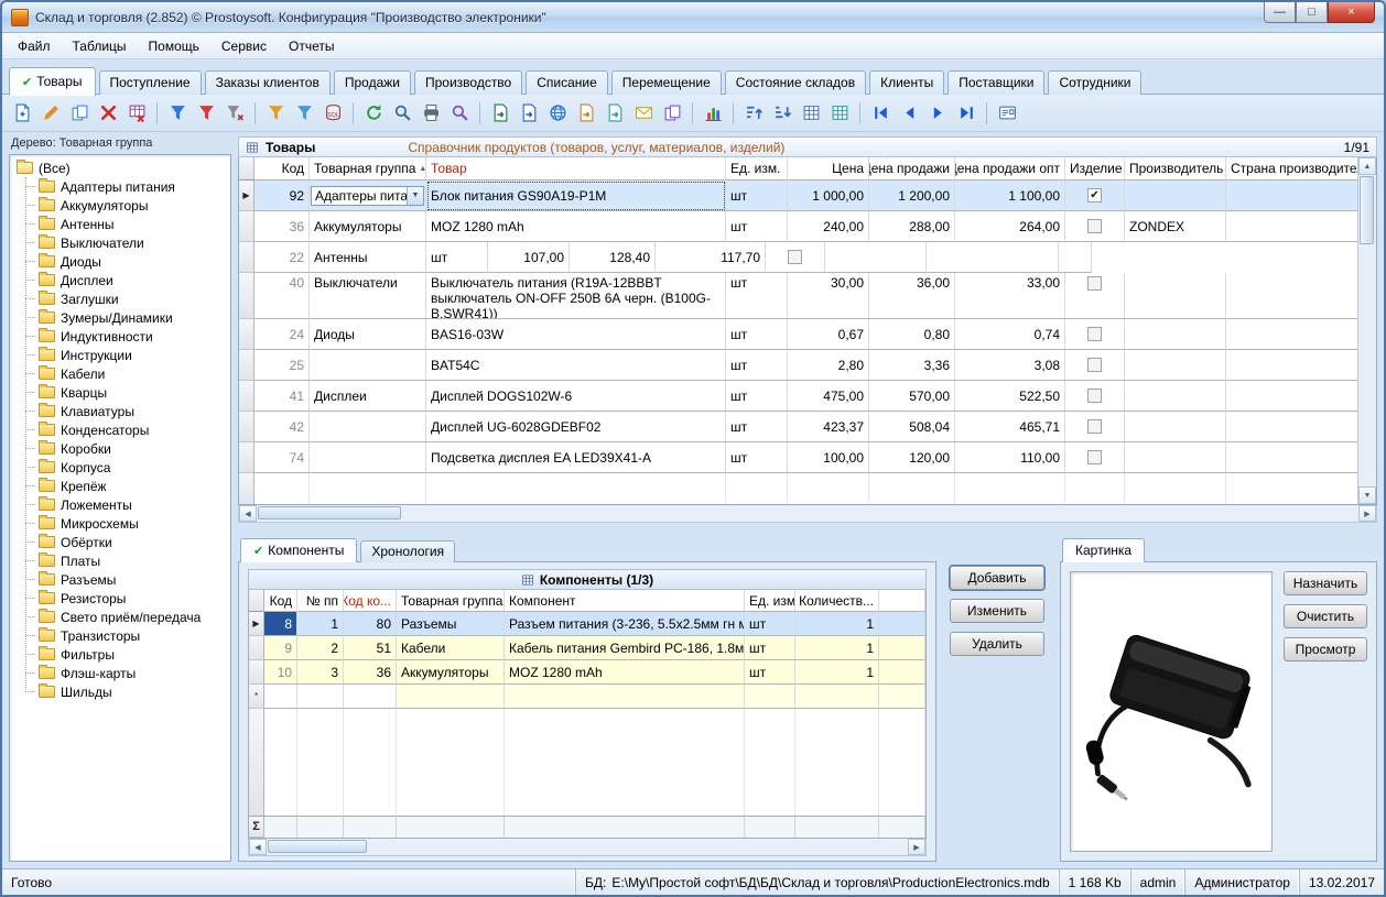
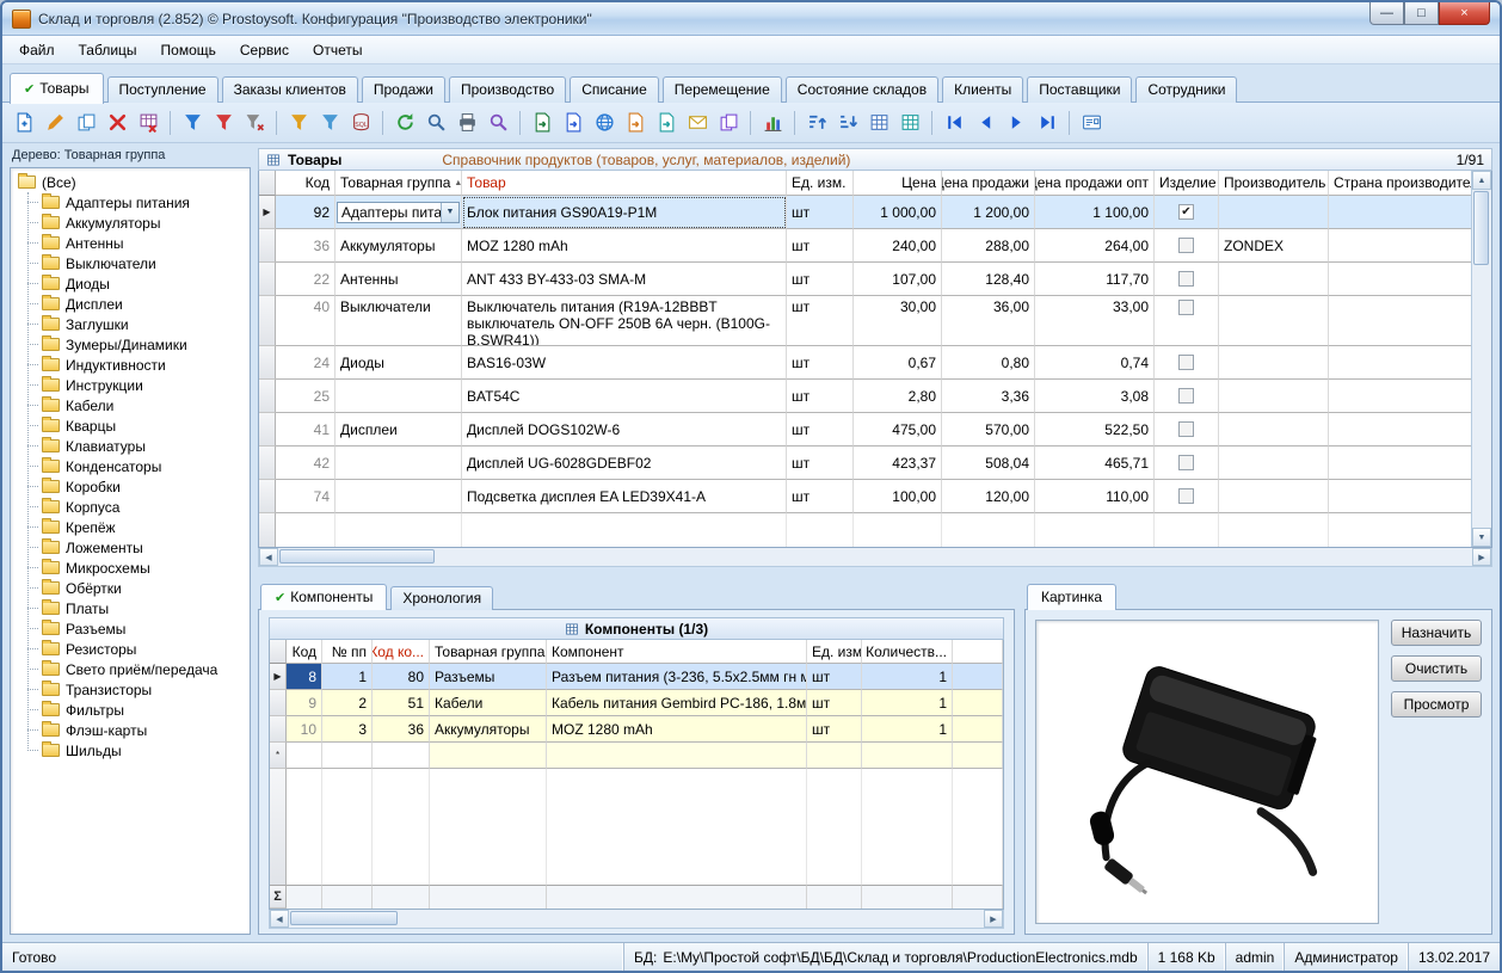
  Склад и торговля (2.852) © Prostoysoft. Конфигурация "Производство электроники"
  —
  □
  ×
  Файл
  Таблицы
  Помощь
  Сервис
  Отчеты
  ✔
  Товары
  Поступление
  Заказы клиентов
  Продажи
  Производство
  Списание
  Перемещение
  Состояние складов
  Клиенты
  Поставщики
  Сотрудники
  Дерево: Товарная группа
  (Все)
  Адаптеры питания
  Аккумуляторы
  Антенны
  Выключатели
  Диоды
  Дисплеи
  Заглушки
  Зумеры/Динамики
  Индуктивности
  Инструкции
  Кабели
  Кварцы
  Клавиатуры
  Конденсаторы
  Коробки
  Корпуса
  Крепёж
  Ложементы
  Микросхемы
  Обёртки
  Платы
  Разъемы
  Резисторы
  Свето приём/передача
  Транзисторы
  Фильтры
  Флэш-карты
  Шильды
  Товары
  Справочник продуктов (товаров, услуг, материалов, изделий)
  1/91
  Код
  Товарная группа
  Товар
  Ед. изм.
  Цена
  ена продажи
  ена продажи опт
  Изделие
  Производитель
  Страна производите
  ▶
  92
  Адаптеры пита
  Блок питания GS90A19-P1M
  шт
  1 000,00
  1 200,00
  1 100,00
  ✔
  36
  Аккумуляторы
  MOZ 1280 mAh
  шт
  240,00
  288,00
  264,00
  ZONDEX
  22
  Антенны
+ ANT 433 BY-433-03 SMA-M
  шт
  107,00
  128,40
  117,70
  40
  Выключатели
  Выключатель питания (R19A-12BBBT выключатель ON-OFF 250В 6А черн. (B100G-B,SWR41))
  шт
  30,00
  36,00
  33,00
  24
  Диоды
  BAS16-03W
  шт
  0,67
  0,80
  0,74
  25
  BAT54C
  шт
  2,80
  3,36
  3,08
  41
  Дисплеи
  Дисплей DOGS102W-6
  шт
  475,00
  570,00
  522,50
  42
  Дисплей UG-6028GDEBF02
  шт
  423,37
  508,04
  465,71
  74
  Подсветка дисплея EA LED39X41-A
  шт
  100,00
  120,00
  110,00
  ✔
  Компоненты
  Хронология
  Компоненты (1/3)
  Код
  № пп
  Код ко...
  Товарная группа
  Компонент
  Ед. изм
  Количеств...
  ▶
  8
  1
  80
  Разъемы
  Разъем питания (3-236, 5.5x2.5мм гн м
  шт
  1
  9
  2
  51
  Кабели
  Кабель питания Gembird PC-186, 1.8м
  шт
  1
  10
  3
  36
  Аккумуляторы
  MOZ 1280 mAh
  шт
  1
  *
  Σ
- Добавить
- Изменить
- Удалить
  Картинка
  Назначить
  Очистить
  Просмотр
  Готово
  БД:
  E:\My\Простой софт\БД\БД\Склад и торговля\ProductionElectronics.mdb
  1 168 Kb
  admin
  Администратор
  13.02.2017
